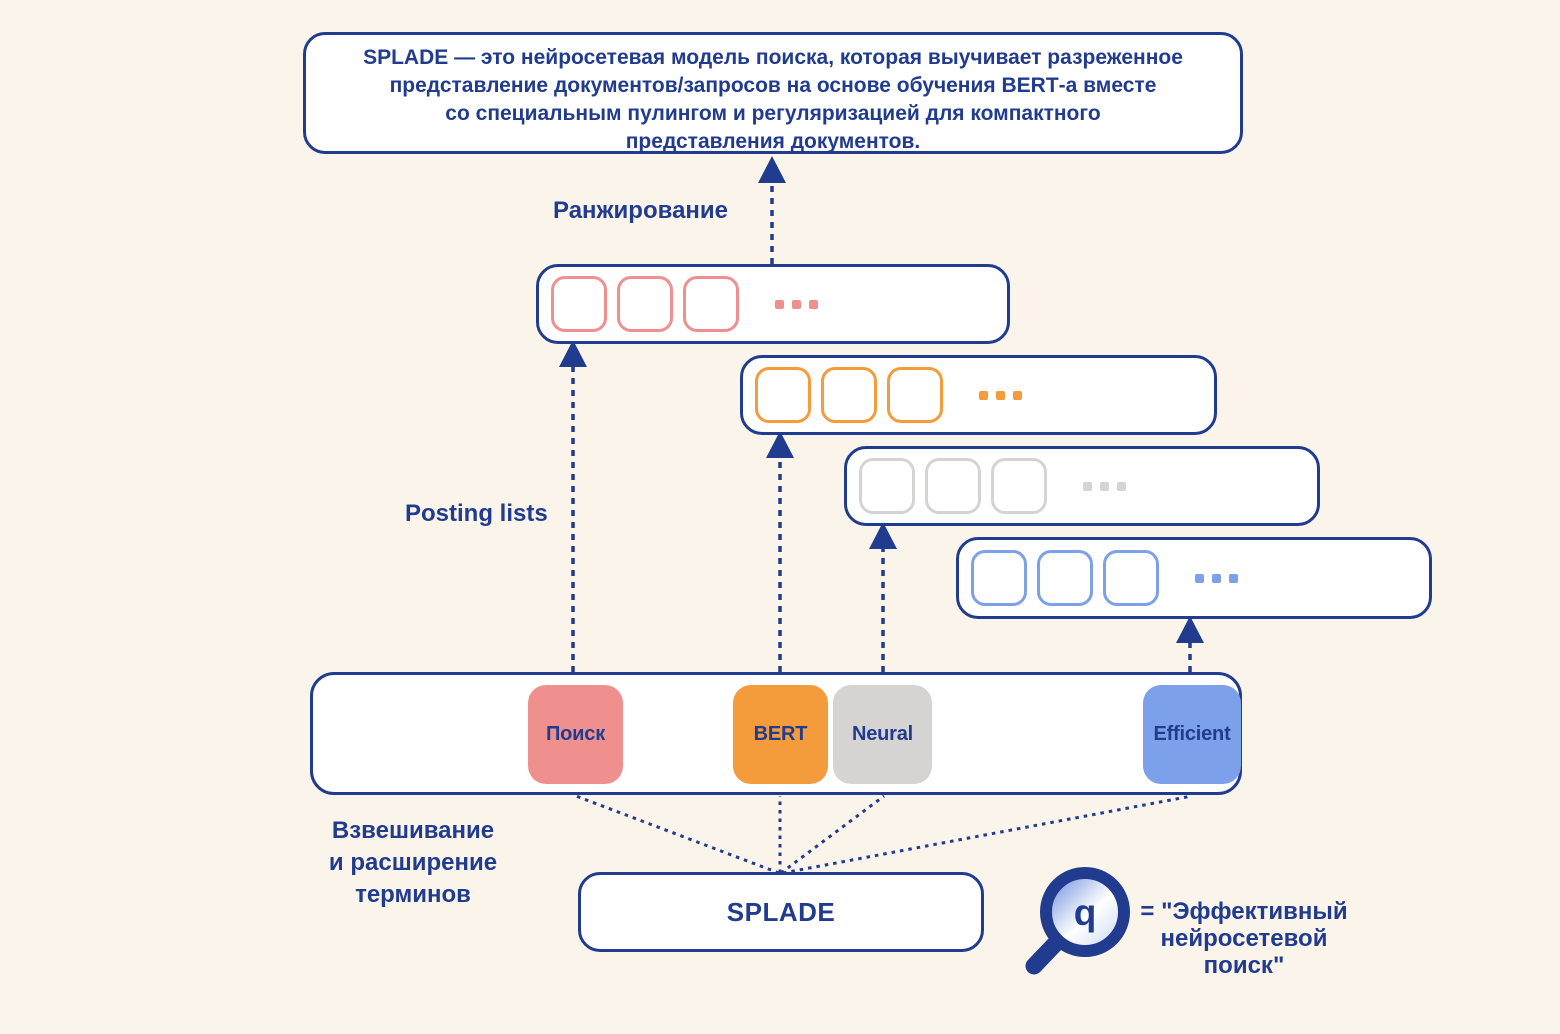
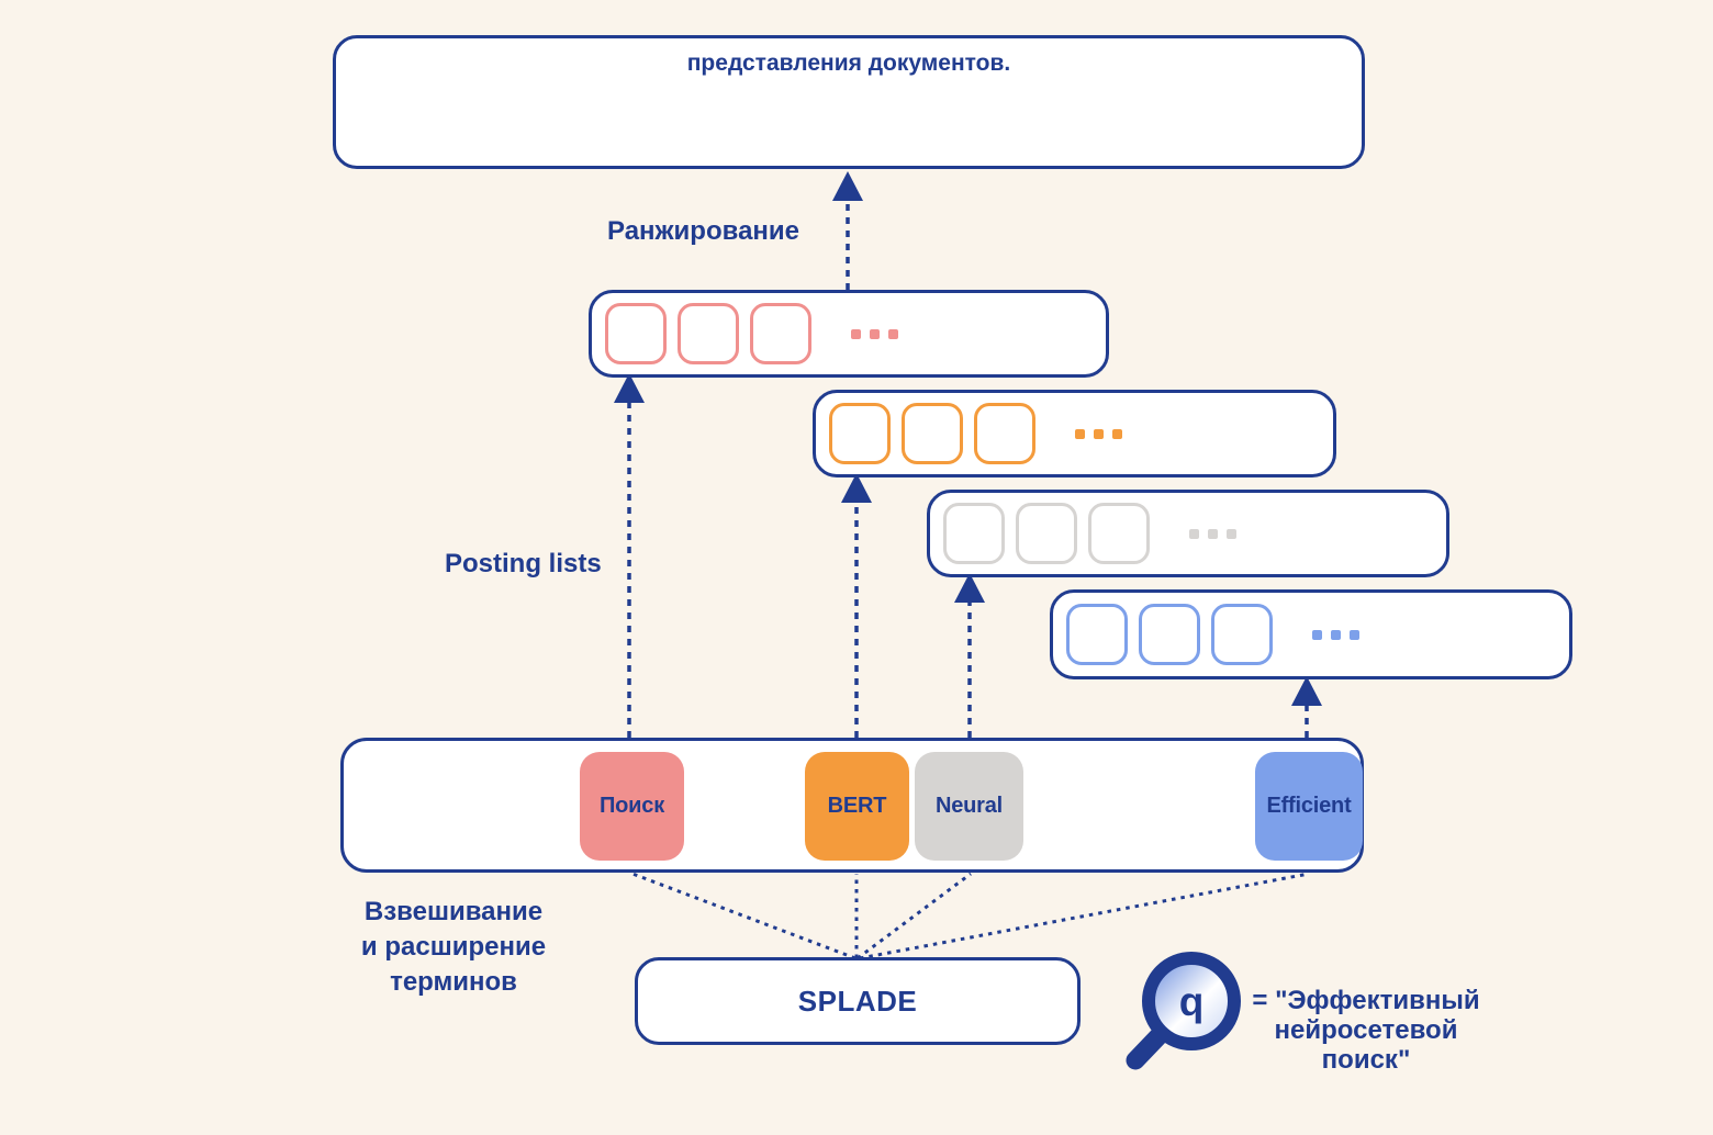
- SPLADE — это нейросетевая модель поиска, которая выучивает разреженное
- представление документов/запросов на основе обучения BERT-а вместе
- со специальным пулингом и регуляризацией для компактного
  представления документов.
  Ранжирование
  Posting lists
  Поиск
  BERT
  Neural
  Efficient
  Взвешивание
  и расширение
  терминов
  SPLADE
  q
  = "Эффективный
  нейросетевой
  поиск"
